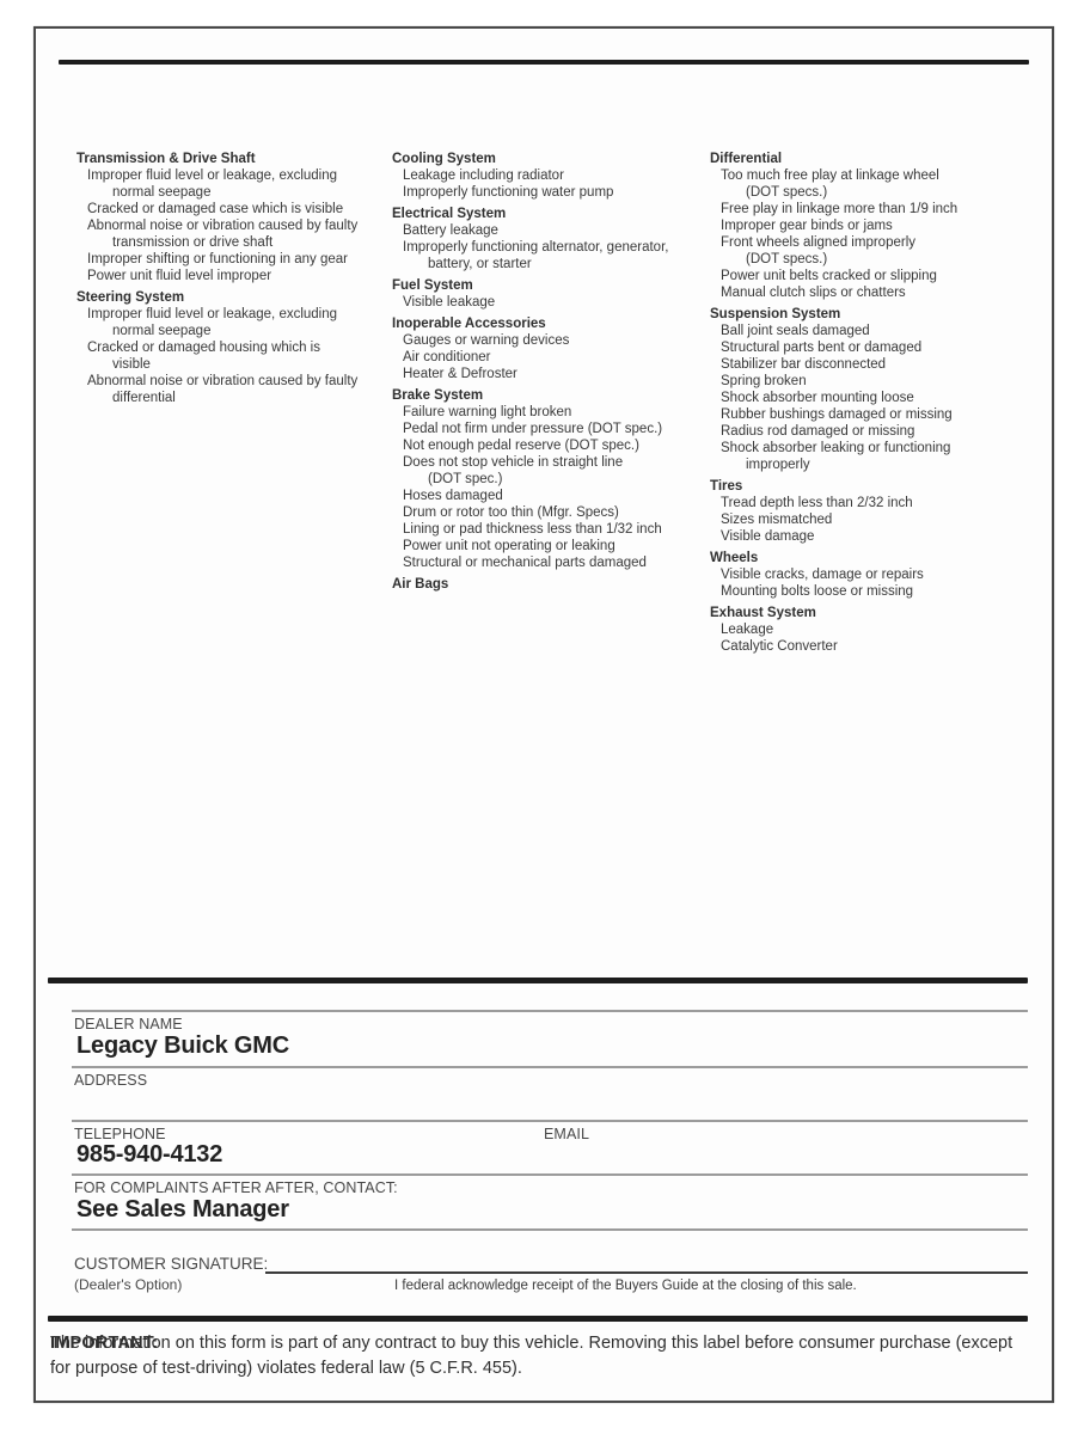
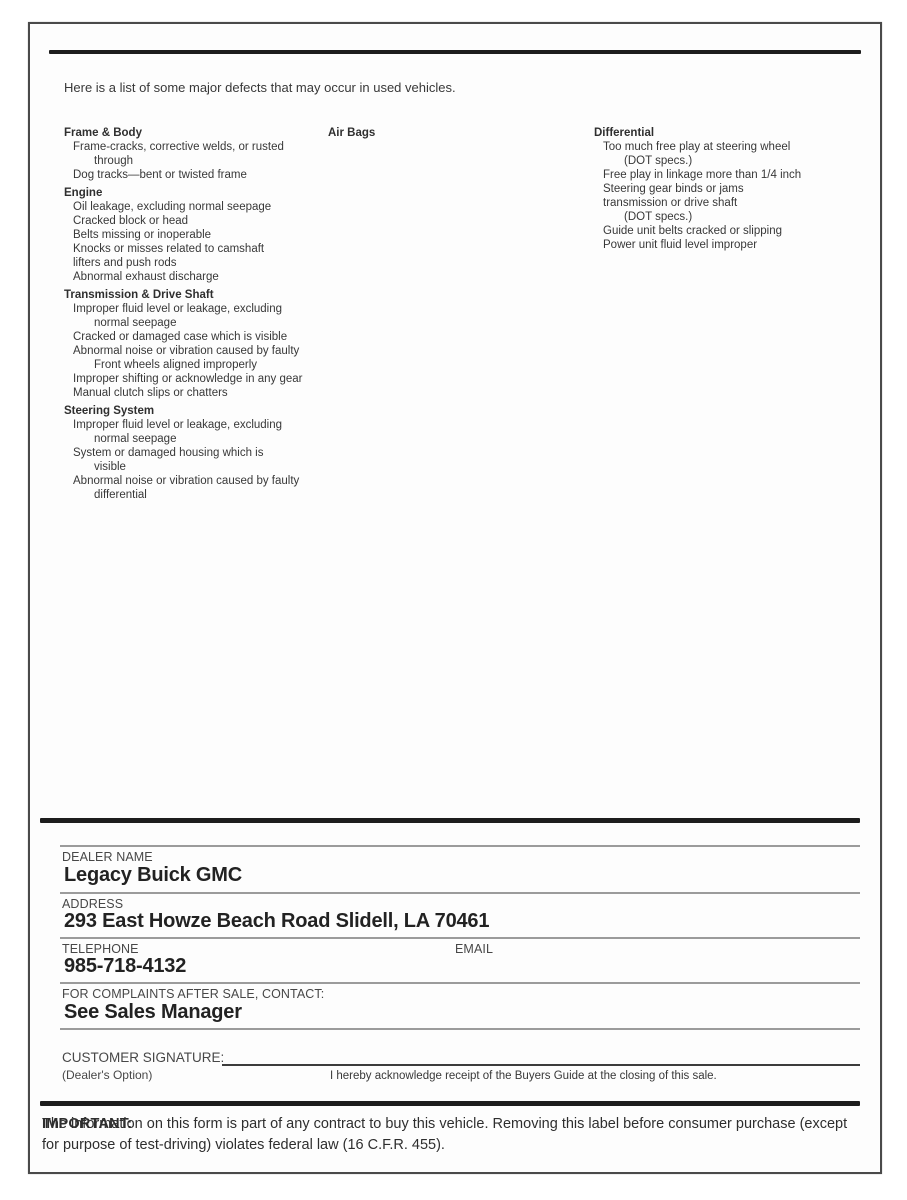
+ Here is a list of some major defects that may occur in used vehicles.
+ Frame & Body
+ Frame-cracks, corrective welds, or rusted
+ through
+ Dog tracks—bent or twisted frame
+ Engine
+ Oil leakage, excluding normal seepage
+ Cracked block or head
+ Belts missing or inoperable
+ Knocks or misses related to camshaft
+ lifters and push rods
+ Abnormal exhaust discharge
  Transmission & Drive Shaft
  Improper fluid level or leakage, excluding
  normal seepage
  Cracked or damaged case which is visible
  Abnormal noise or vibration caused by faulty
- transmission or drive shaft
+ Front wheels aligned improperly
- Improper shifting or functioning in any gear
+ Improper shifting or acknowledge in any gear
- Power unit fluid level improper
+ Manual clutch slips or chatters
  Steering System
  Improper fluid level or leakage, excluding
  normal seepage
- Cracked or damaged housing which is
+ System or damaged housing which is
  visible
  Abnormal noise or vibration caused by faulty
  differential
- Cooling System
- Leakage including radiator
- Improperly functioning water pump
- Electrical System
- Battery leakage
- Improperly functioning alternator, generator,
- battery, or starter
- Fuel System
- Visible leakage
- Inoperable Accessories
- Gauges or warning devices
- Air conditioner
- Heater & Defroster
- Brake System
- Failure warning light broken
- Pedal not firm under pressure (DOT spec.)
- Not enough pedal reserve (DOT spec.)
- Does not stop vehicle in straight line
- (DOT spec.)
- Hoses damaged
- Drum or rotor too thin (Mfgr. Specs)
- Lining or pad thickness less than 1/32 inch
- Power unit not operating or leaking
- Structural or mechanical parts damaged
  Air Bags
  Differential
- Too much free play at linkage wheel
+ Too much free play at steering wheel
  (DOT specs.)
- Free play in linkage more than 1/9 inch
+ Free play in linkage more than 1/4 inch
- Improper gear binds or jams
+ Steering gear binds or jams
- Front wheels aligned improperly
+ transmission or drive shaft
  (DOT specs.)
- Power unit belts cracked or slipping
+ Guide unit belts cracked or slipping
- Manual clutch slips or chatters
+ Power unit fluid level improper
- Suspension System
- Ball joint seals damaged
- Structural parts bent or damaged
- Stabilizer bar disconnected
- Spring broken
- Shock absorber mounting loose
- Rubber bushings damaged or missing
- Radius rod damaged or missing
- Shock absorber leaking or functioning
- improperly
- Tires
- Tread depth less than 2/32 inch
- Sizes mismatched
- Visible damage
- Wheels
- Visible cracks, damage or repairs
- Mounting bolts loose or missing
- Exhaust System
- Leakage
- Catalytic Converter
  DEALER NAME
  Legacy Buick GMC
  ADDRESS
+ 293 East Howze Beach Road Slidell, LA 70461
  TELEPHONE
  EMAIL
- 985-940-4132
+ 985-718-4132
- FOR COMPLAINTS AFTER AFTER, CONTACT:
+ FOR COMPLAINTS AFTER SALE, CONTACT:
  See Sales Manager
  CUSTOMER SIGNATURE:
  (Dealer's Option)
- I federal acknowledge receipt of the Buyers Guide at the closing of this sale.
+ I hereby acknowledge receipt of the Buyers Guide at the closing of this sale.
  IMPORTANT:
- The information on this form is part of any contract to buy this vehicle. Removing this label before consumer purchase (except for purpose of test-driving) violates federal law (5 C.F.R. 455).
+ The information on this form is part of any contract to buy this vehicle. Removing this label before consumer purchase (except for purpose of test-driving) violates federal law (16 C.F.R. 455).
